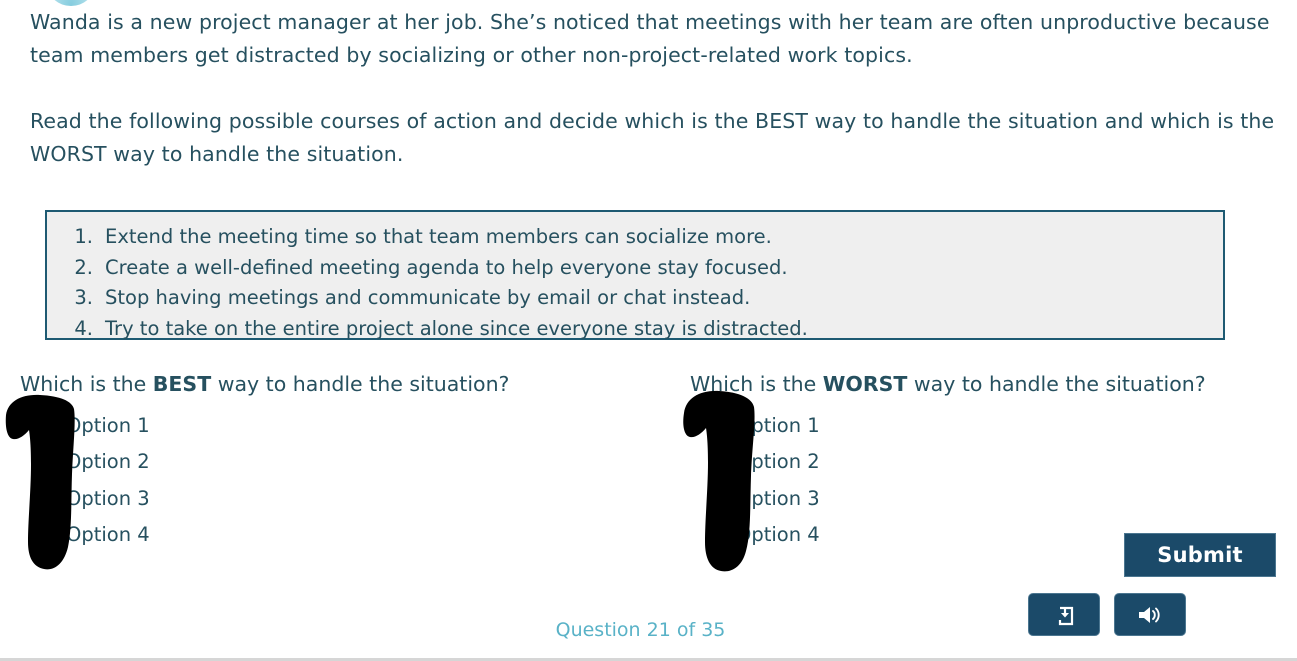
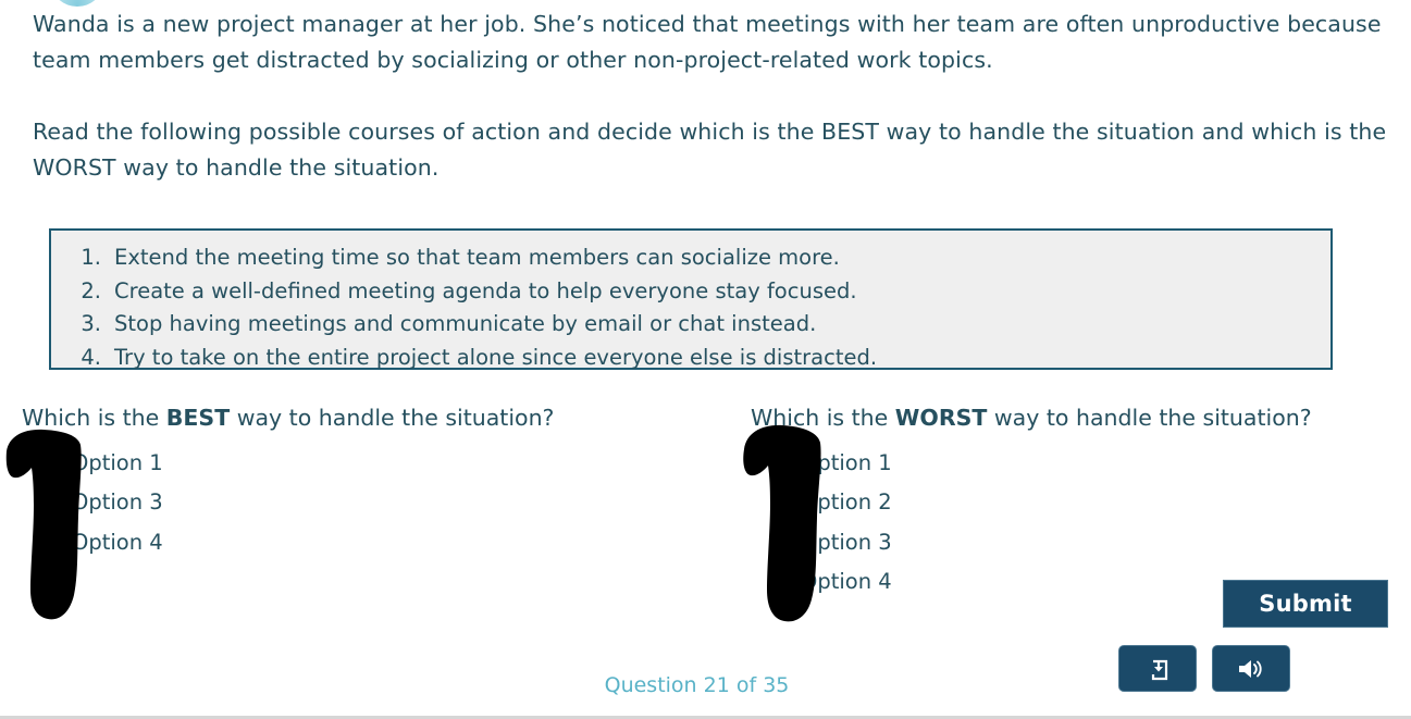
  Wanda is a new project manager at her job. She’s noticed that meetings with her team are often unproductive because team members get distracted by socializing or other non-project-related work topics.
  Read the following possible courses of action and decide which is the BEST way to handle the situation and which is the WORST way to handle the situation.
  1.
  Extend the meeting time so that team members can socialize more.
  2.
  Create a well-defined meeting agenda to help everyone stay focused.
  3.
  Stop having meetings and communicate by email or chat instead.
  4.
- Try to take on the entire project alone since everyone stay is distracted.
+ Try to take on the entire project alone since everyone else is distracted.
  Which is the BEST way to handle the situation?
  ption 1
- Option 2
  Option 3
  Option 4
  Which is the WORST way to handle the situation?
  ption 1
  ption 2
  ption 3
  ption 4
  Submit
  Question 21 of 35
